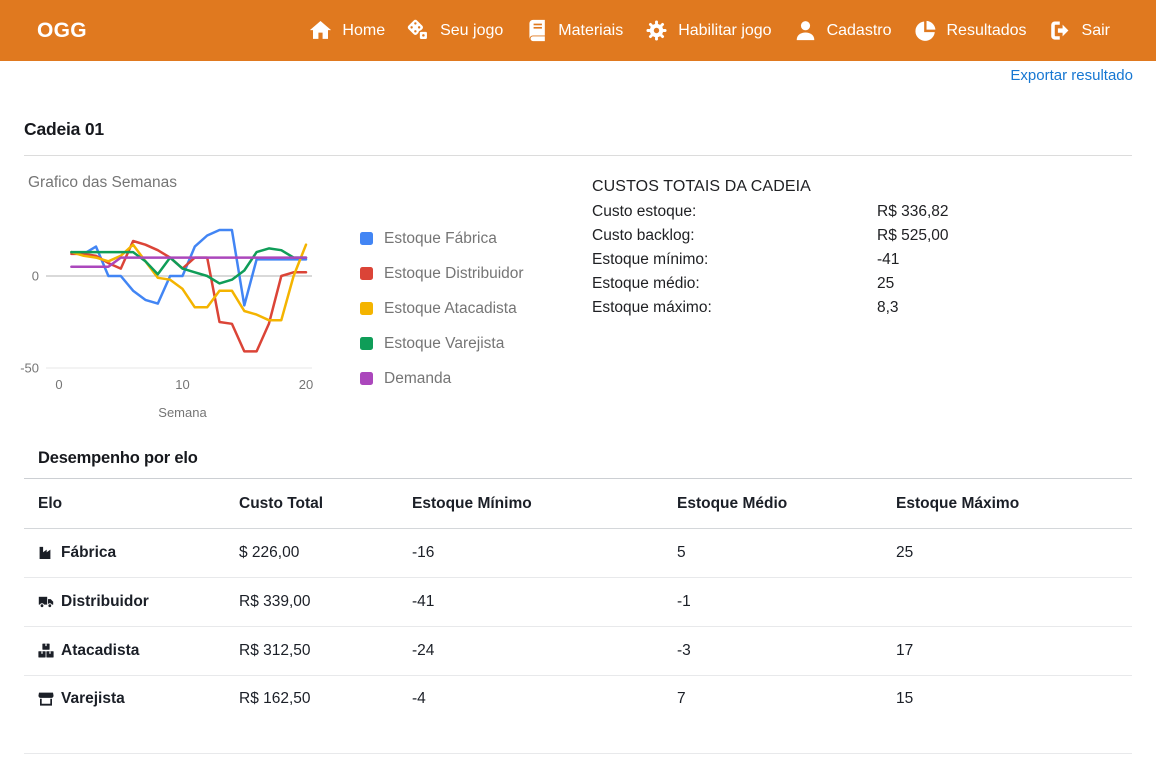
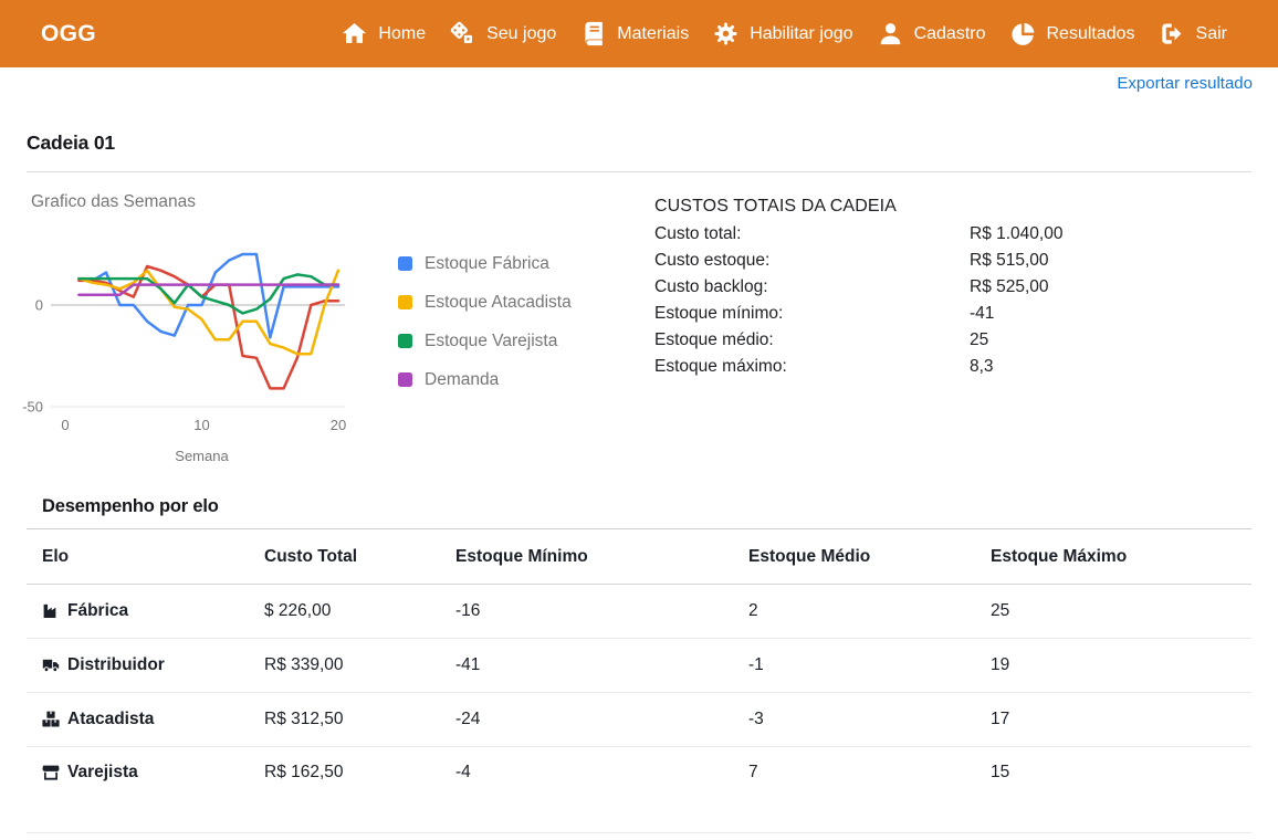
  OGG
  Home
  Seu jogo
  Materiais
  Habilitar jogo
  Cadastro
  Resultados
  Sair
  Exportar resultado
  Cadeia 01
  Grafico das Semanas
  0
  -50
  0
  10
  20
  Semana
  Estoque Fábrica
- Estoque Distribuidor
  Estoque Atacadista
  Estoque Varejista
  Demanda
  CUSTOS TOTAIS DA CADEIA
+ Custo total:
+ R$ 1.040,00
  Custo estoque:
- R$ 336,82
+ R$ 515,00
  Custo backlog:
  R$ 525,00
  Estoque mínimo:
  -41
  Estoque médio:
  25
  Estoque máximo:
  8,3
  Desempenho por elo
  Elo
  Custo Total
  Estoque Mínimo
  Estoque Médio
  Estoque Máximo
  Fábrica
  $ 226,00
  -16
- 5
+ 2
  25
  Distribuidor
  R$ 339,00
  -41
  -1
+ 19
  Atacadista
  R$ 312,50
  -24
  -3
  17
  Varejista
  R$ 162,50
  -4
  7
  15
